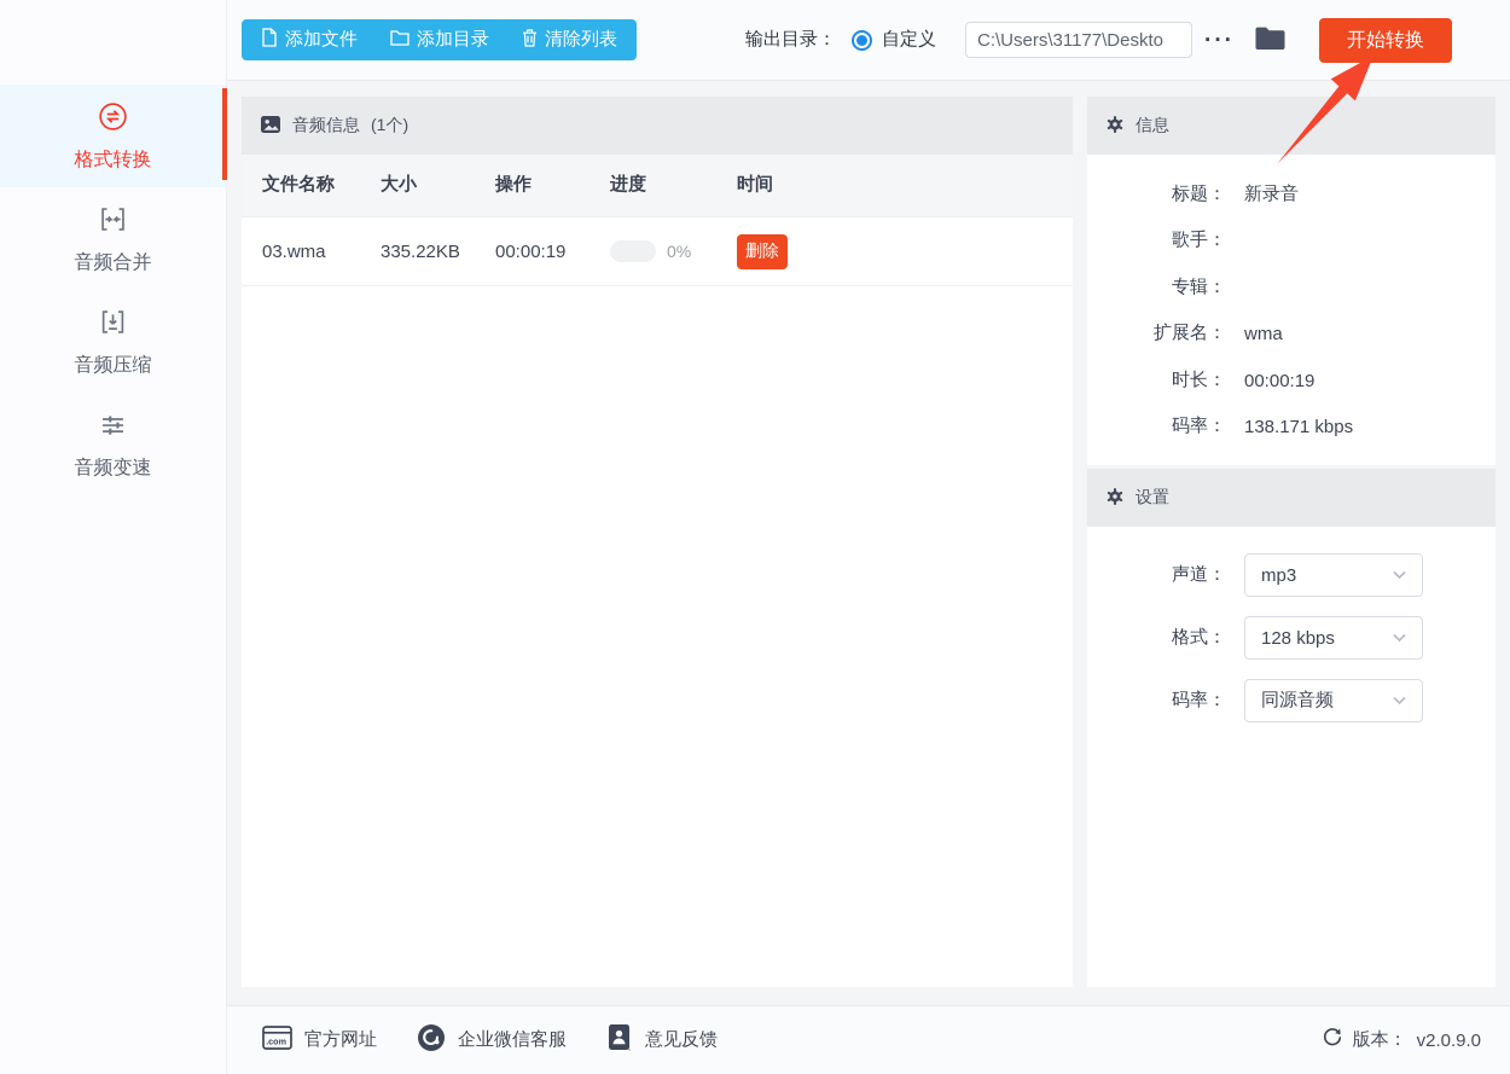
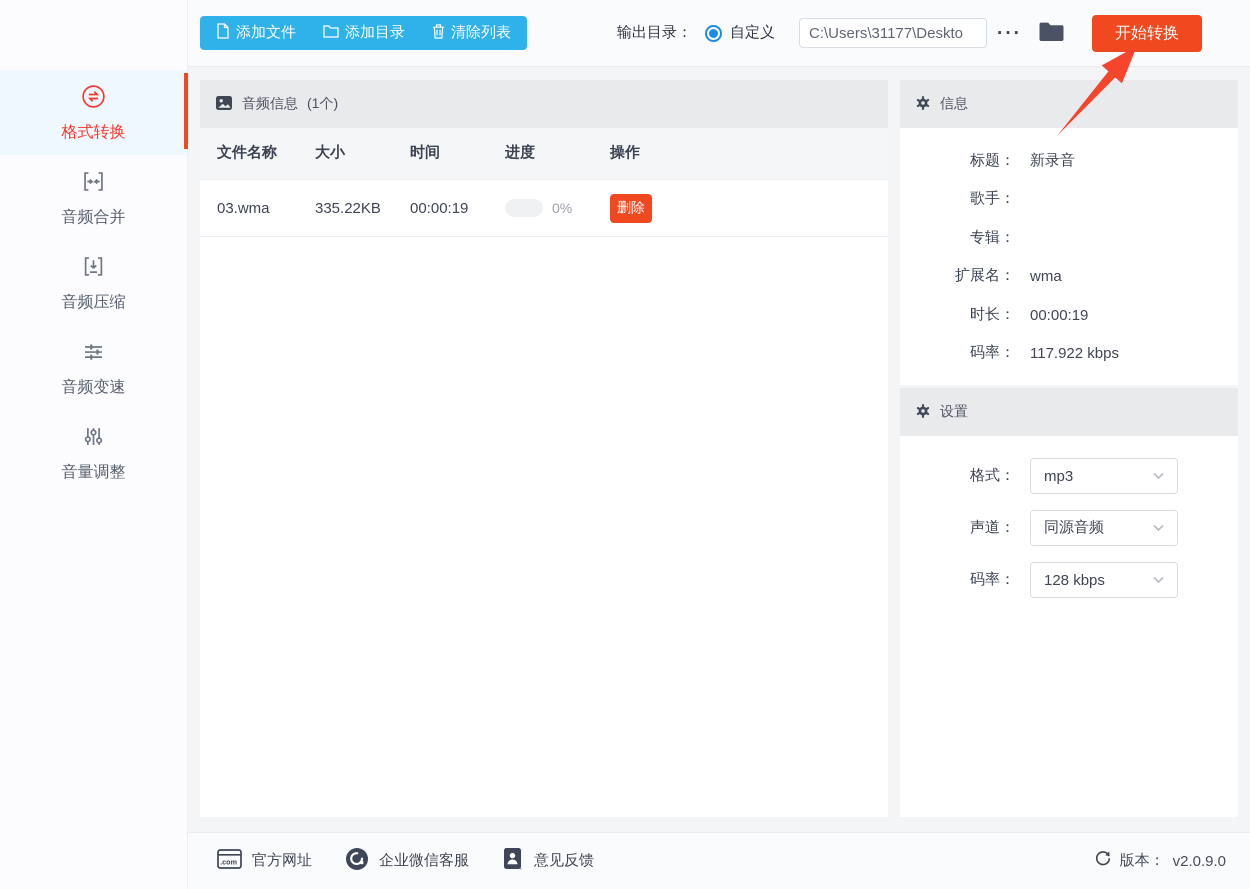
  格式转换
  音频合并
  音频压缩
  音频变速
+ 音量调整
  添加文件
  添加目录
  清除列表
  输出目录：
  自定义
  C:\Users\31177\Deskto
  ···
  开始转换
  音频信息
  (1个)
  文件名称
  大小
- 操作
+ 时间
  进度
- 时间
+ 操作
  03.wma
  335.22KB
  00:00:19
  0%
  删除
  信息
  标题：
  新录音
  歌手：
  专辑：
  扩展名：
  wma
  时长：
  00:00:19
  码率：
- 138.171 kbps
+ 117.922 kbps
  设置
- 声道：
+ 格式：
  mp3
- 格式：
+ 声道：
- 128 kbps
+ 同源音频
  码率：
- 同源音频
+ 128 kbps
  .com
  官方网址
  企业微信客服
  意见反馈
  版本：
  v2.0.9.0
